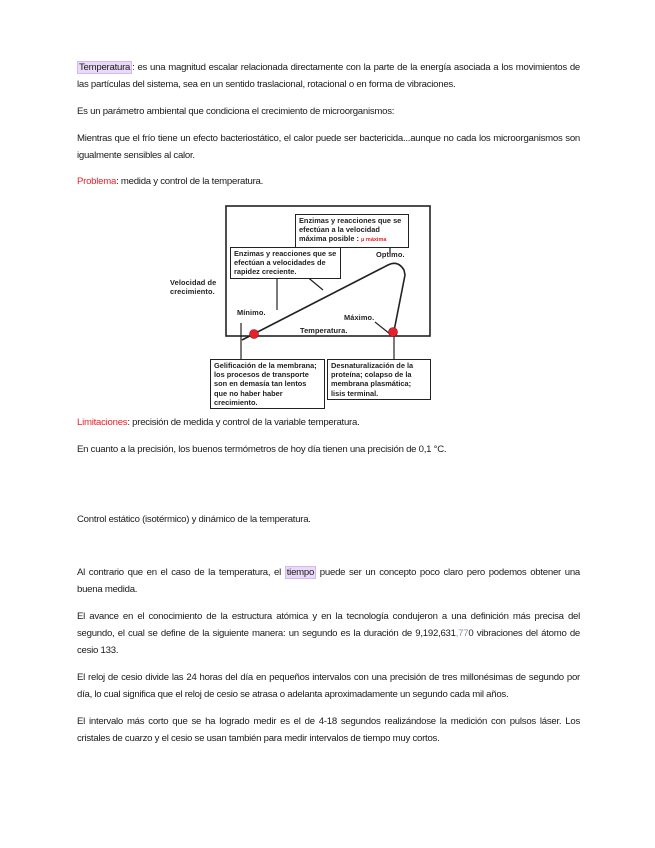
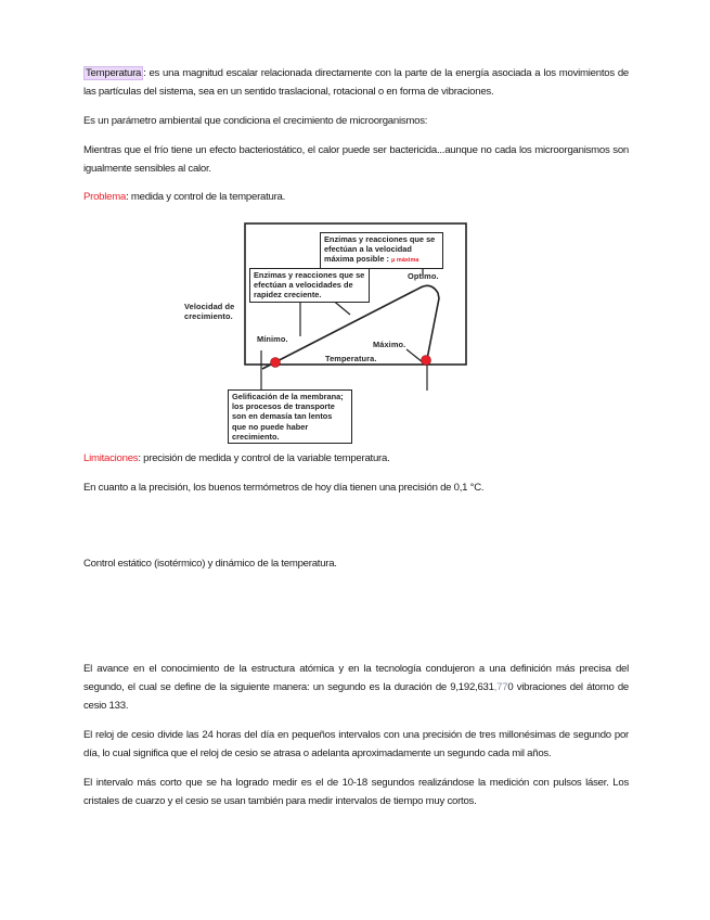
  Temperatura : es una magnitud escalar relacionada directamente con la parte de la energía asociada a los movimientos de las partículas del sistema, sea en un sentido traslacional, rotacional o en forma de vibraciones.
  Es un parámetro ambiental que condiciona el crecimiento de microorganismos:
  Mientras que el frío tiene un efecto bacteriostático, el calor puede ser bactericida...aunque no cada los microorganismos son igualmente sensibles al calor.
  Problema: medida y control de la temperatura.
  Velocidad de crecimiento.
  Temperatura.
  Enzimas y reacciones que se efectúan a la velocidad máxima posible :
  Enzimas y reacciones que se efectúan a velocidades de rapidez creciente.
  Optimo.
  Mínimo.
  Máximo.
- Gelificación de la membrana; los procesos de transporte son en demasía tan lentos que no haber haber crecimiento.
+ Gelificación de la membrana; los procesos de transporte son en demasía tan lentos que no puede haber crecimiento.
- Desnaturalización de la proteína; colapso de la membrana plasmática; lisis terminal.
  Limitaciones: precisión de medida y control de la variable temperatura.
  En cuanto a la precisión, los buenos termómetros de hoy día tienen una precisión de 0,1 °C.
  Control estático (isotérmico) y dinámico de la temperatura.
- Al contrario que en el caso de la temperatura, el tiempo puede ser un concepto poco claro pero podemos obtener una buena medida.
  El avance en el conocimiento de la estructura atómica y en la tecnología condujeron a una definición más precisa del segundo, el cual se define de la siguiente manera: un segundo es la duración de 9,192,631,770 vibraciones del átomo de cesio 133.
  El reloj de cesio divide las 24 horas del día en pequeños intervalos con una precisión de tres millonésimas de segundo por día, lo cual significa que el reloj de cesio se atrasa o adelanta aproximadamente un segundo cada mil años.
- El intervalo más corto que se ha logrado medir es el de 4-18 segundos realizándose la medición con pulsos láser. Los cristales de cuarzo y el cesio se usan también para medir intervalos de tiempo muy cortos.
+ El intervalo más corto que se ha logrado medir es el de 10-18 segundos realizándose la medición con pulsos láser. Los cristales de cuarzo y el cesio se usan también para medir intervalos de tiempo muy cortos.
